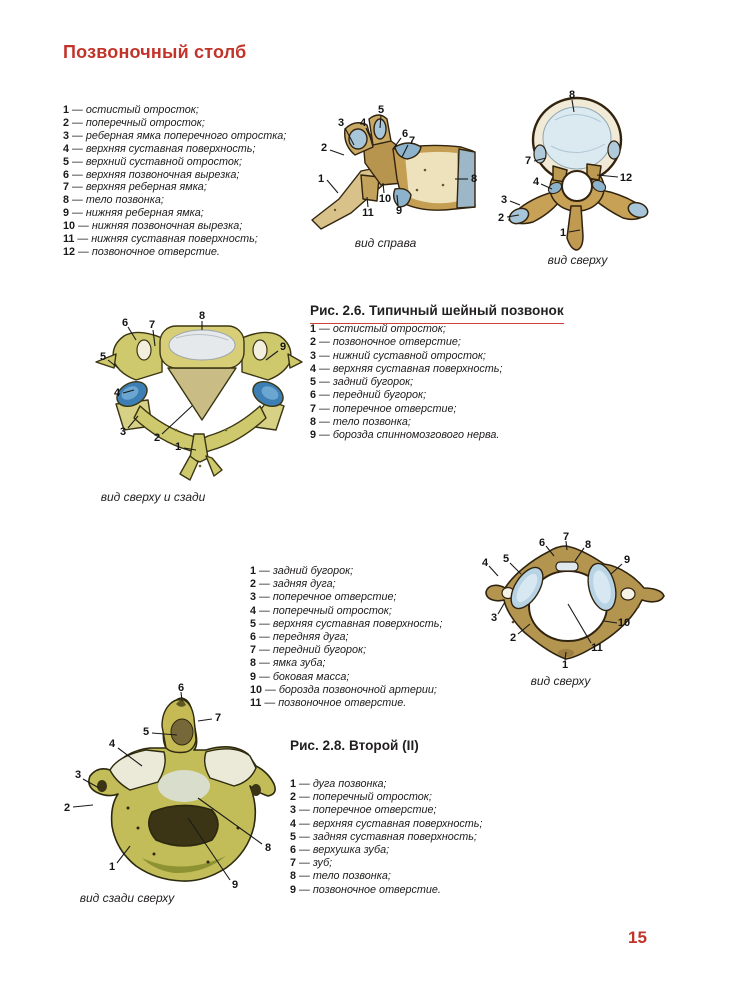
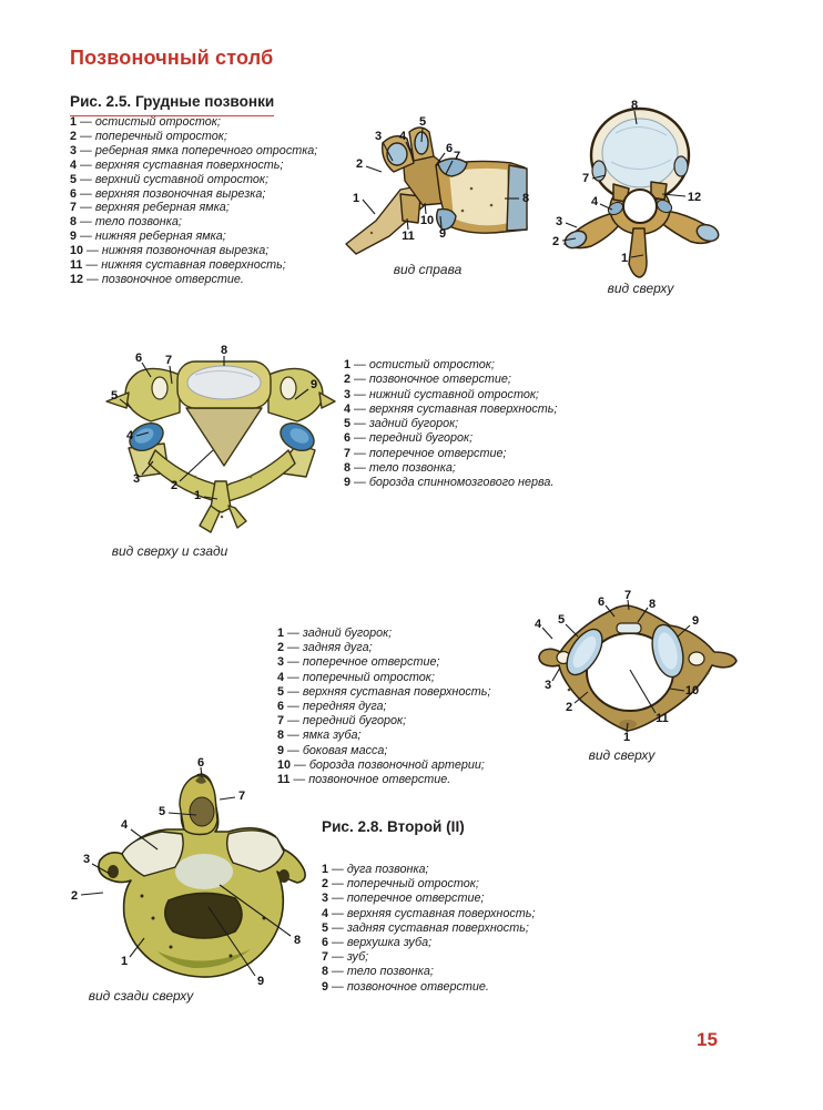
  Позвоночный столб
+ Рис. 2.5. Грудные позвонки
  1 — остистый отросток;
  2 — поперечный отросток;
  3 — реберная ямка поперечного отростка;
  4 — верхняя суставная поверхность;
  5 — верхний суставной отросток;
  6 — верхняя позвоночная вырезка;
  7 — верхняя реберная ямка;
  8 — тело позвонка;
  9 — нижняя реберная ямка;
  10 — нижняя позвоночная вырезка;
  11 — нижняя суставная поверхность;
  12 — позвоночное отверстие.
  1
  2
  3
  4
  5
  6
  7
  8
  9
  10
  11
  вид справа
  8
  7
  12
  4
  3
  2
  1
  вид сверху
- Рис. 2.6. Типичный шейный позвонок
  1 — остистый отросток;
  2 — позвоночное отверстие;
  3 — нижний суставной отросток;
  4 — верхняя суставная поверхность;
  5 — задний бугорок;
  6 — передний бугорок;
  7 — поперечное отверстие;
  8 — тело позвонка;
  9 — борозда спинномозгового нерва.
  6
  7
  8
  9
  5
  4
  3
  2
  1
  вид сверху и сзади
  1 — задний бугорок;
  2 — задняя дуга;
  3 — поперечное отверстие;
  4 — поперечный отросток;
  5 — верхняя суставная поверхность;
  6 — передняя дуга;
  7 — передний бугорок;
  8 — ямка зуба;
  9 — боковая масса;
  10 — борозда позвоночной артерии;
  11 — позвоночное отверстие.
  7
  6
  8
  4
  5
  9
  3
  2
  10
  11
  1
  вид сверху
  Рис. 2.8. Второй (II)
  1 — дуга позвонка;
  2 — поперечный отросток;
  3 — поперечное отверстие;
  4 — верхняя суставная поверхность;
  5 — задняя суставная поверхность;
  6 — верхушка зуба;
  7 — зуб;
  8 — тело позвонка;
  9 — позвоночное отверстие.
  6
  7
  5
  4
  3
  2
  1
  8
  9
  вид сзади сверху
  15
